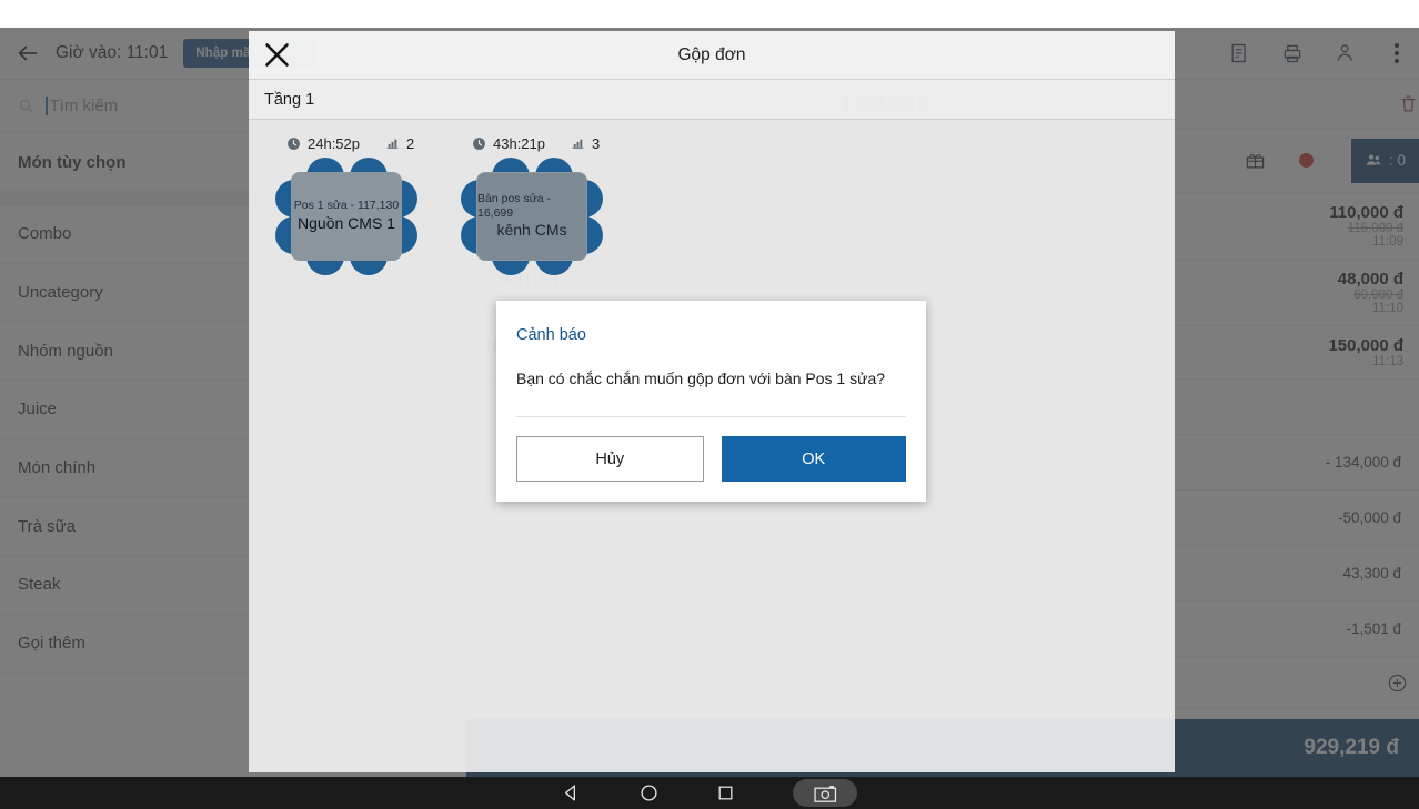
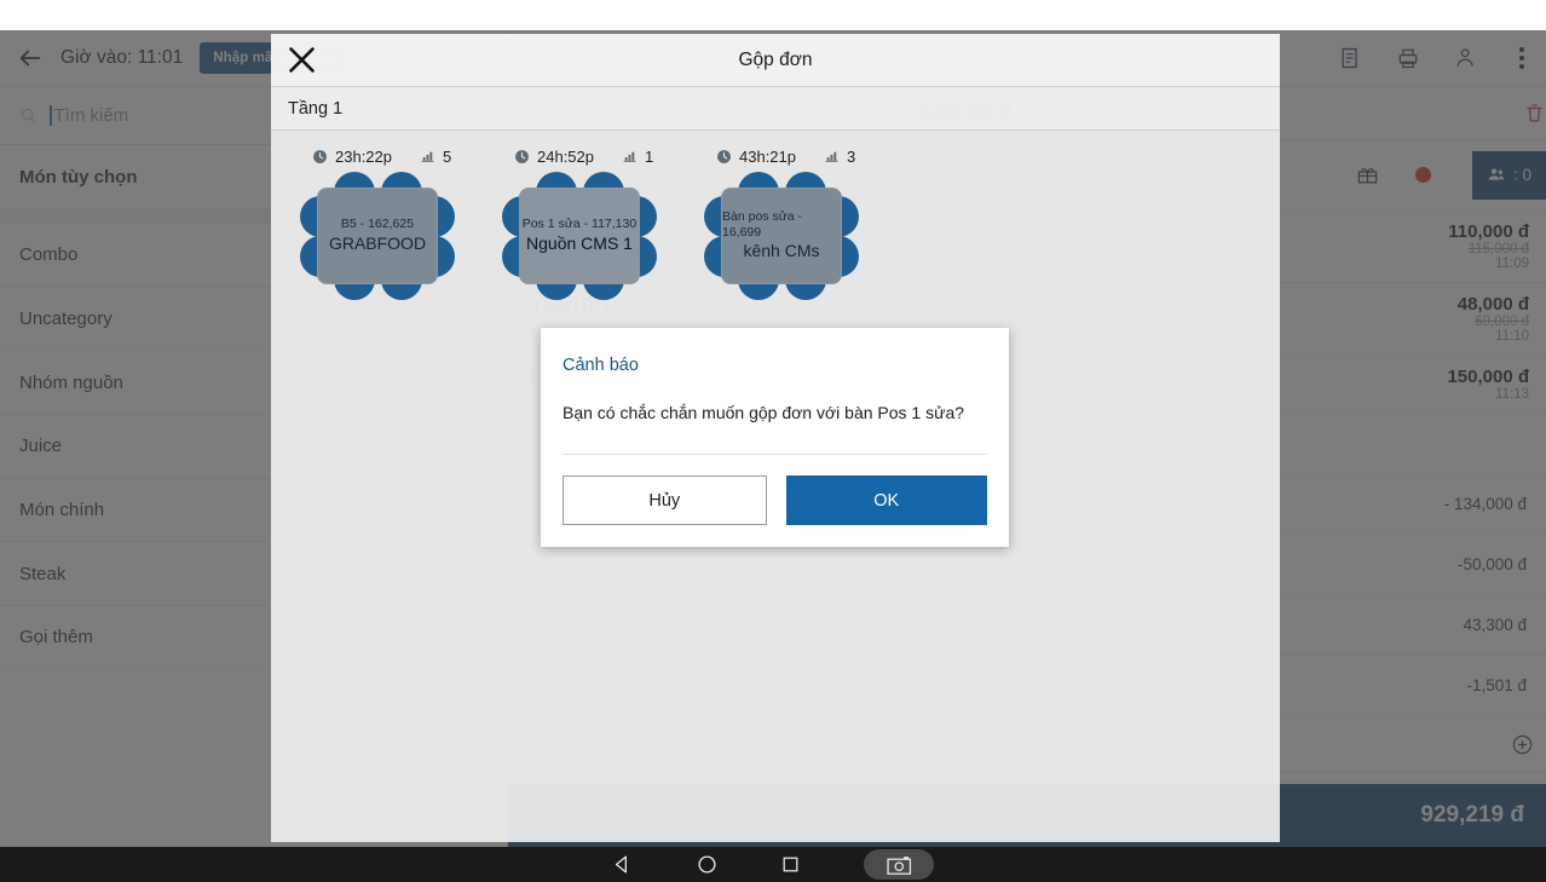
  Giờ vào: 11:01
  Tìm kiếm
  Món tùy chọn
  Combo
  Uncategory
  Nhóm nguồn
  Juice
  Món chính
- Trà sữa
  Steak
  Gọi thêm
  : 0
  110,000 đ
  115,000 đ
  11:09
  48,000 đ
  60,000 đ
  11:10
  150,000 đ
  11:13
  - 134,000 đ
  -50,000 đ
  43,300 đ
  -1,501 đ
  929,219 đ
  Gộp đơn
  Tầng 1
+ 23h:22p
+ 5
+ B5 - 162,625
+ GRABFOOD
  24h:52p
- 2
+ 1
  Pos 1 sửa - 117,130
  Nguồn CMS 1
  43h:21p
  3
  Bàn pos sửa - 16,699
  kênh CMs
  Cảnh báo
  Bạn có chắc chắn muốn gộp đơn với bàn Pos 1 sửa?
  Hủy
  OK
